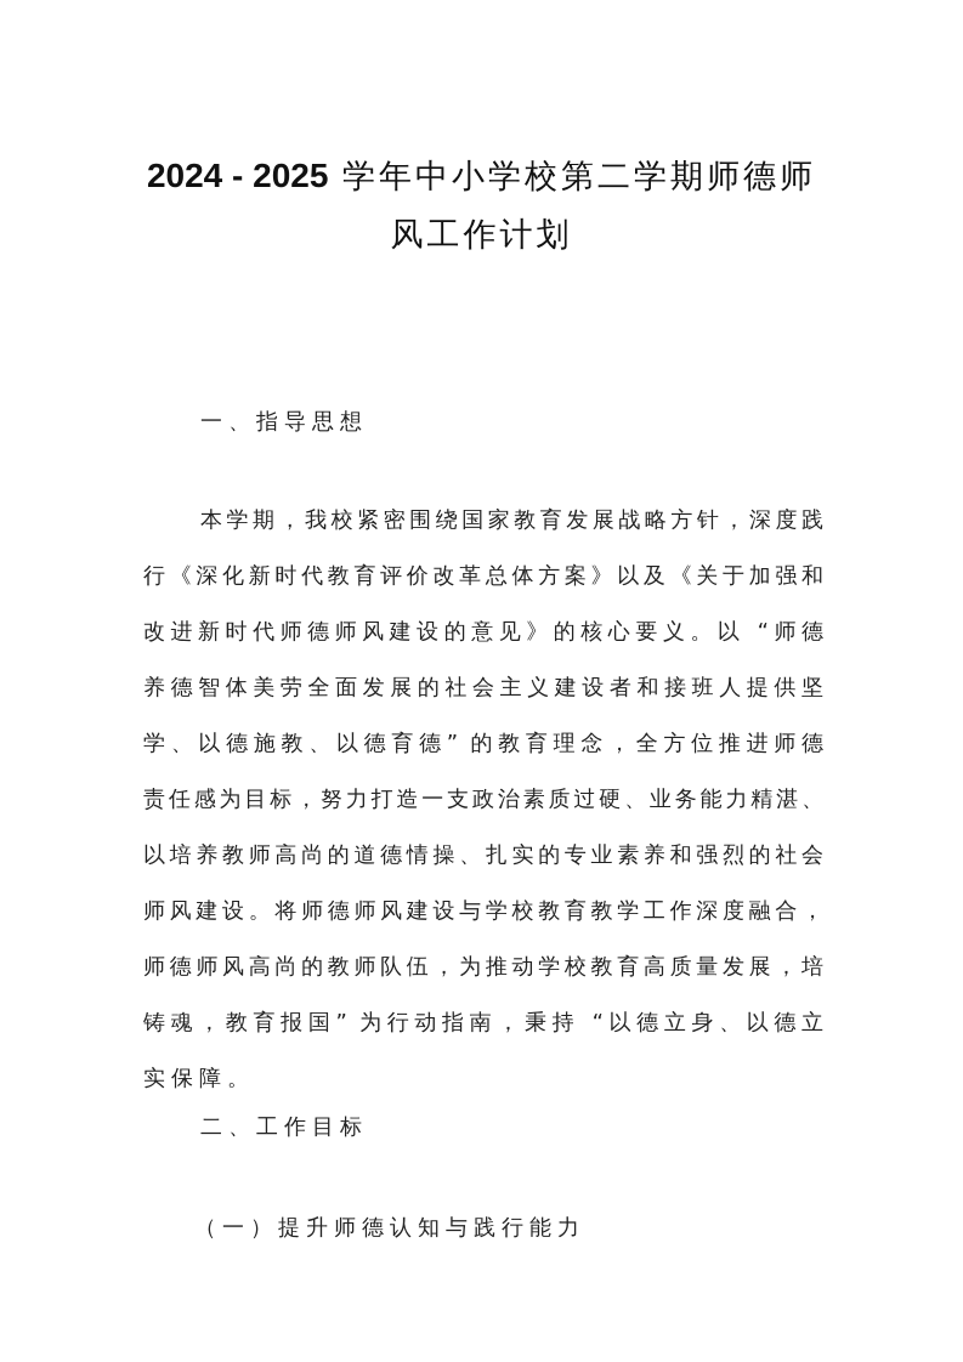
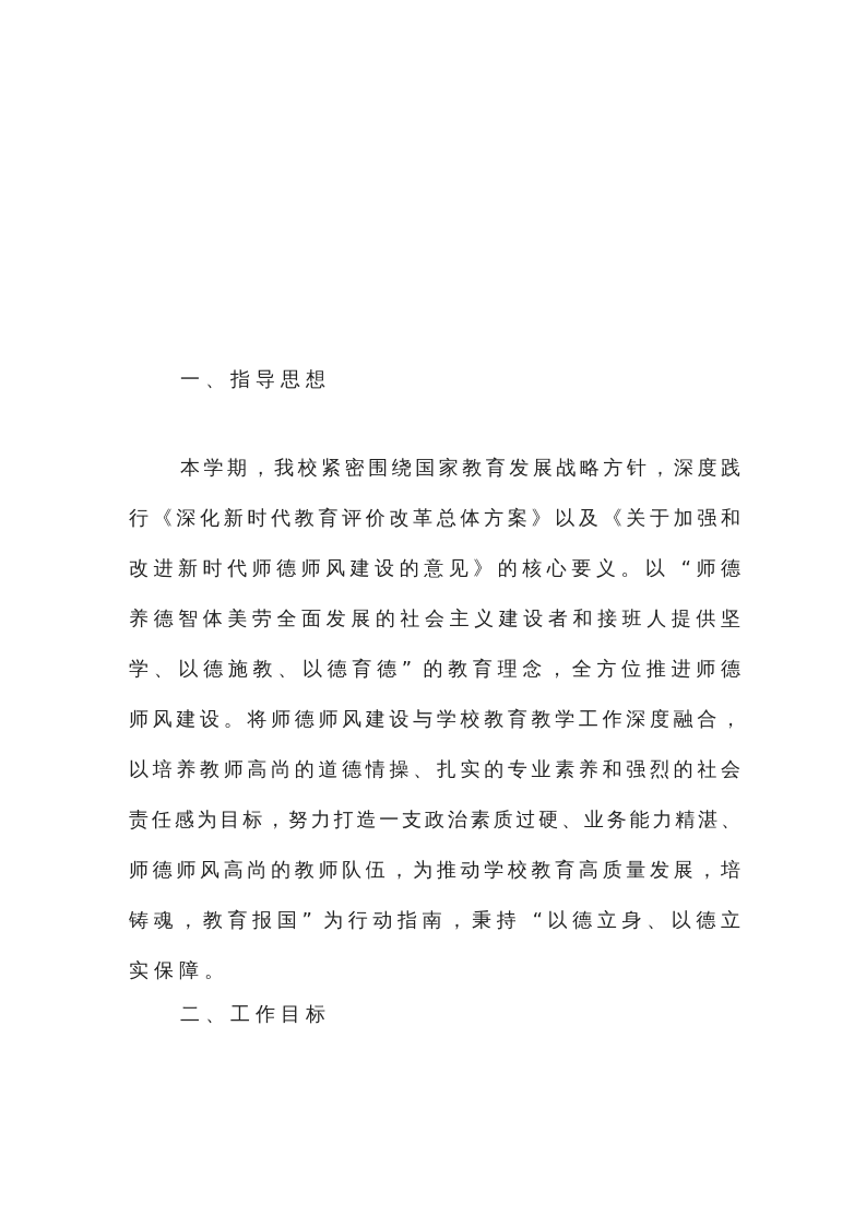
- 2024 - 2025 学年中小学校第二学期师德师
- 风工作计划
  一、指导思想
  本学期，我校紧密围绕国家教育发展战略方针，深度践
  行《深化新时代教育评价改革总体方案》以及《关于加强和
  改进新时代师德师风建设的意见》的核心要义。以 “师德
  养德智体美劳全面发展的社会主义建设者和接班人提供坚
  学、以德施教、以德育德” 的教育理念，全方位推进师德
- 责任感为目标，努力打造一支政治素质过硬、业务能力精湛、
+ 师风建设。将师德师风建设与学校教育教学工作深度融合，
  以培养教师高尚的道德情操、扎实的专业素养和强烈的社会
- 师风建设。将师德师风建设与学校教育教学工作深度融合，
+ 责任感为目标，努力打造一支政治素质过硬、业务能力精湛、
  师德师风高尚的教师队伍，为推动学校教育高质量发展，培
  铸魂，教育报国” 为行动指南，秉持 “以德立身、以德立
  实保障。
  二、工作目标
- （一）提升师德认知与践行能力
